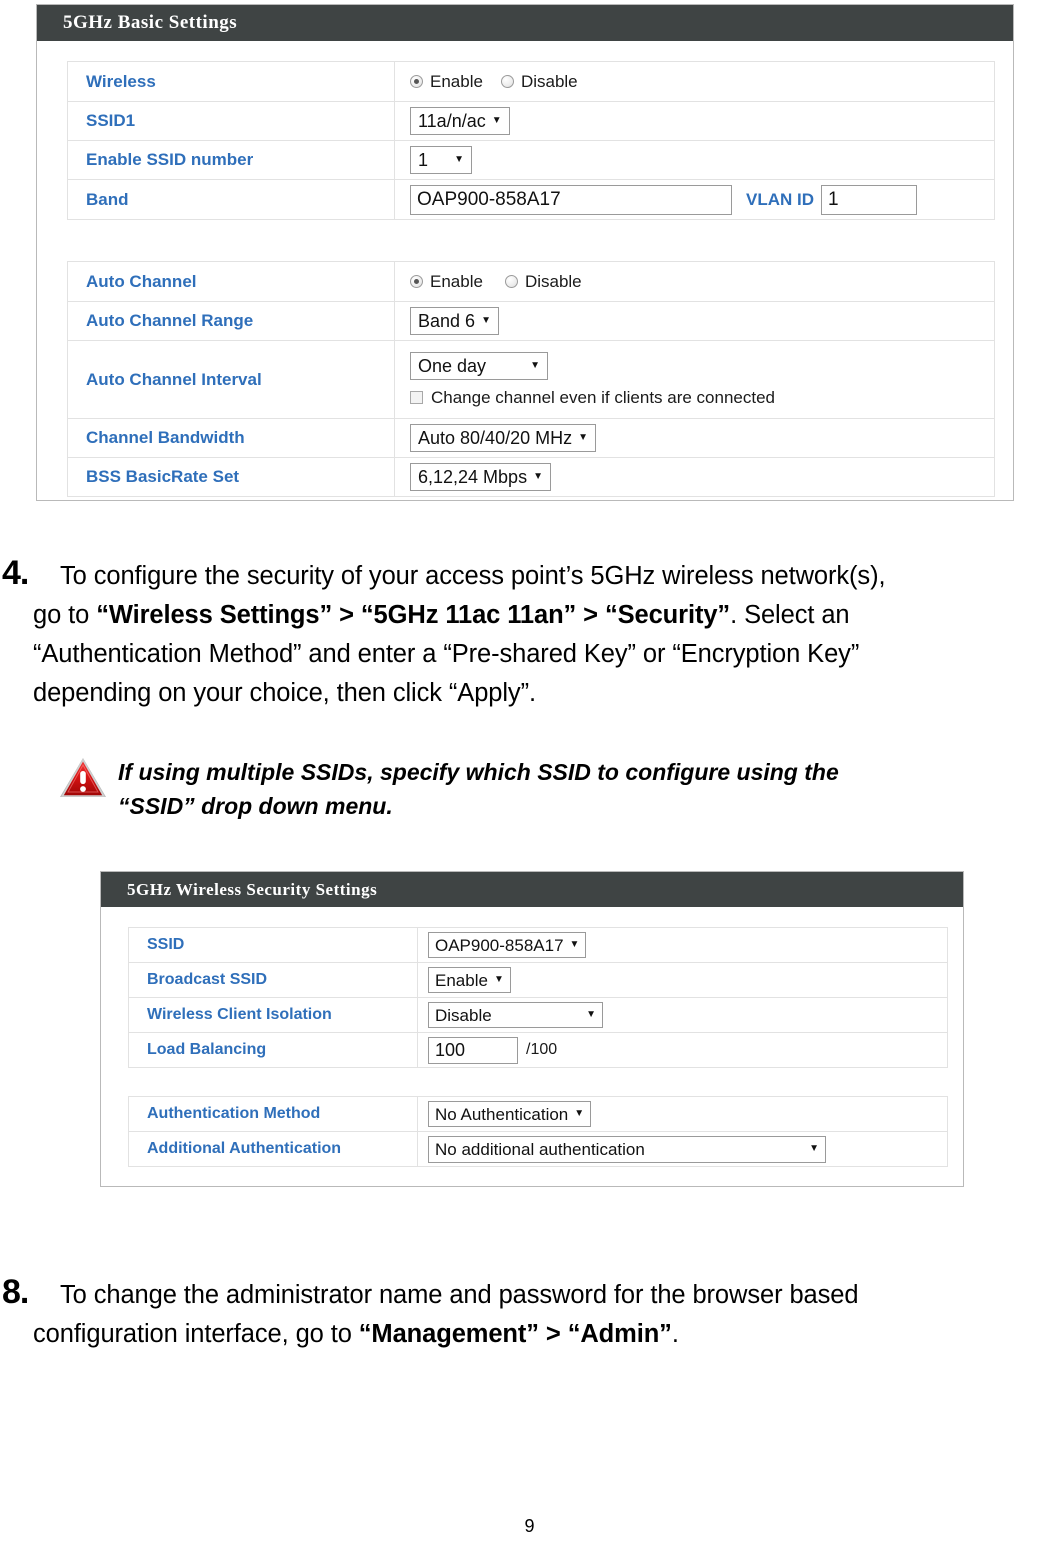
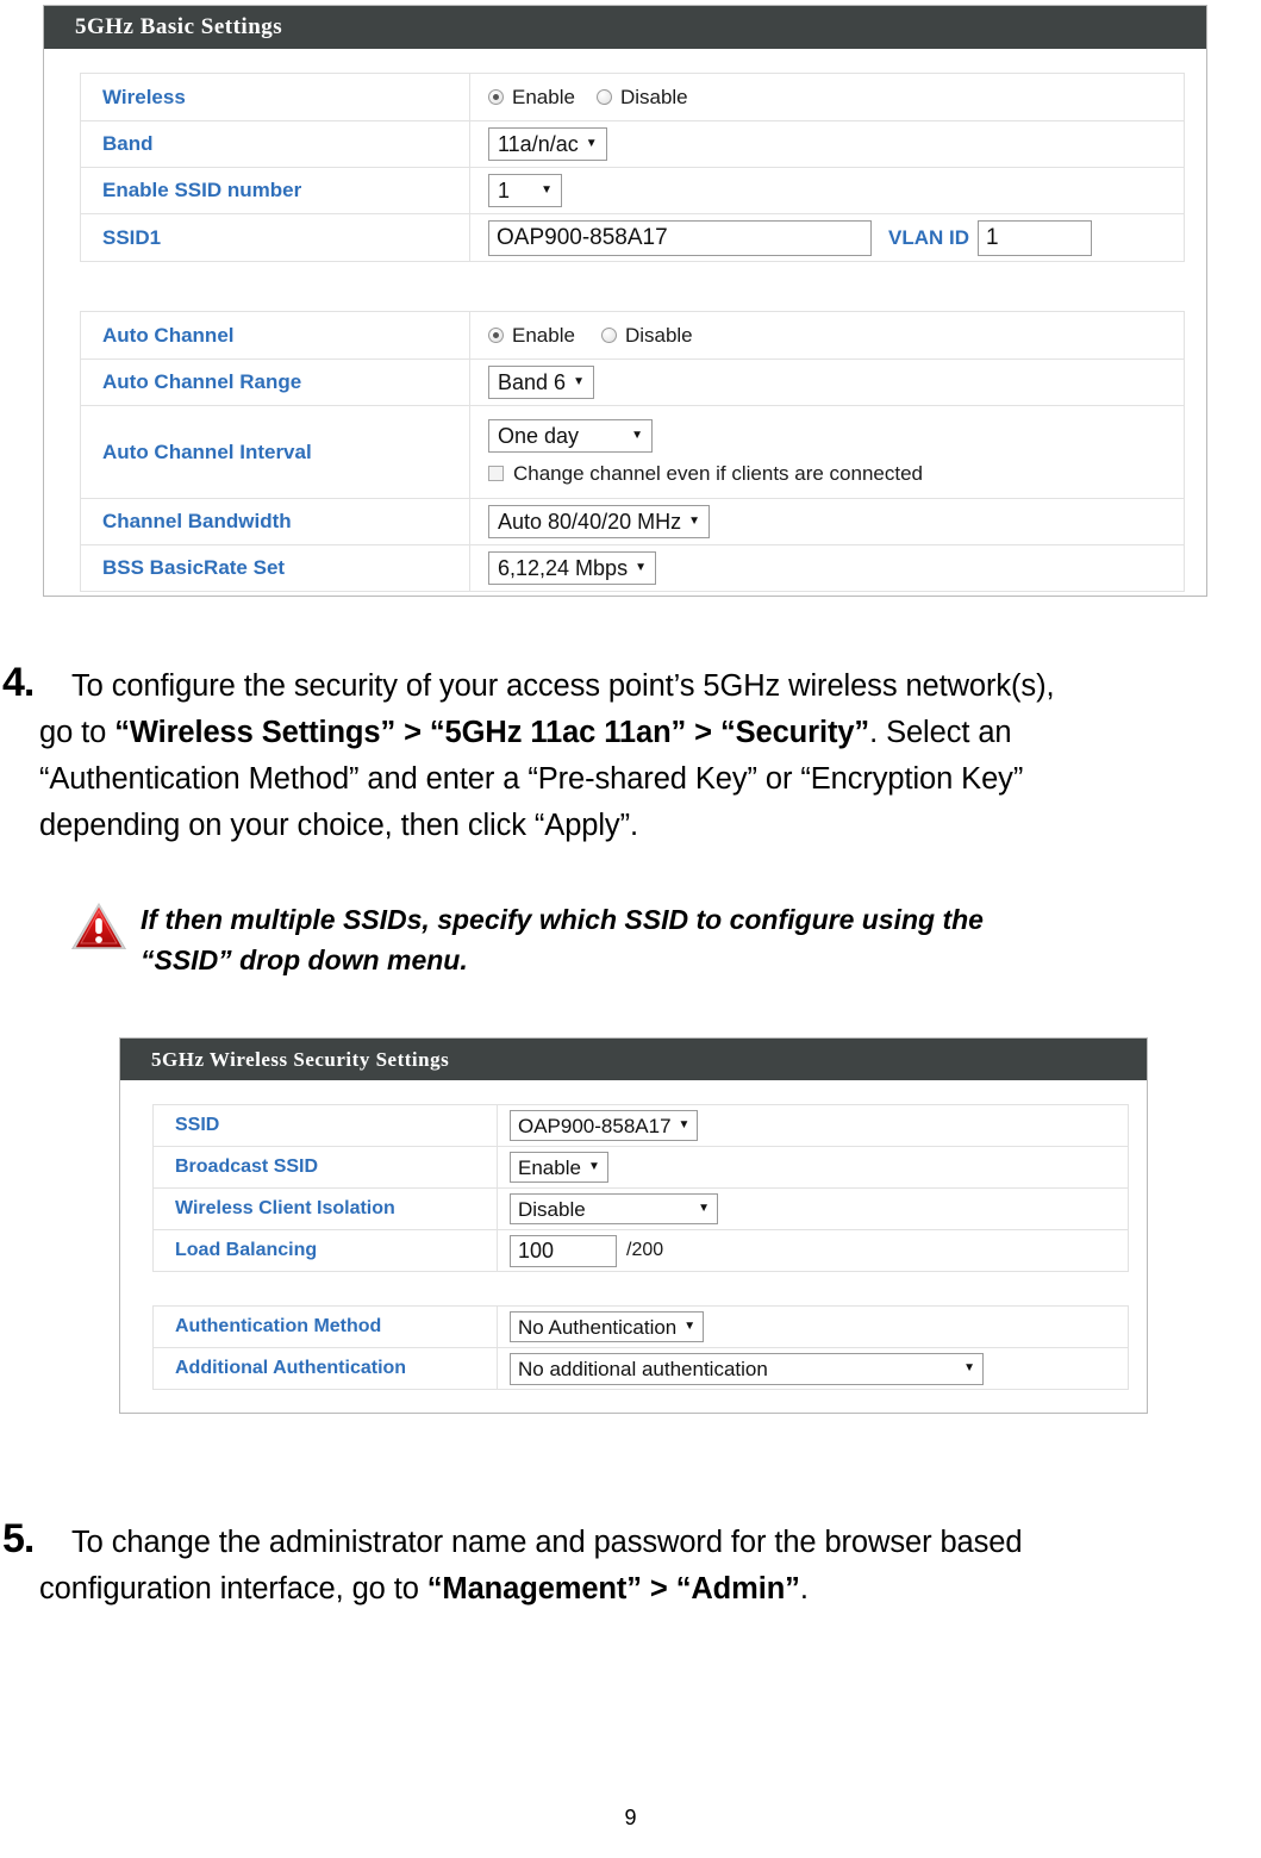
  5GHz Basic Settings
  Wireless	Enable Disable
- SSID1	11a/n/ac ▼
+ Band	11a/n/ac ▼
  Enable SSID number	1 ▼
- Band	OAP900-858A17 VLAN ID 1
+ SSID1	OAP900-858A17 VLAN ID 1
  Auto Channel	Enable Disable
  Auto Channel Range	Band 6 ▼
  Auto Channel Interval	One day ▼ Change channel even if clients are connected
  Channel Bandwidth	Auto 80/40/20 MHz ▼
  BSS BasicRate Set	6,12,24 Mbps ▼
  4.
  To configure the security of your access point’s 5GHz wireless network(s),
  go to “Wireless Settings” > “5GHz 11ac 11an” > “Security”. Select an
  “Authentication Method” and enter a “Pre-shared Key” or “Encryption Key”
  depending on your choice, then click “Apply”.
- If using multiple SSIDs, specify which SSID to configure using the
+ If then multiple SSIDs, specify which SSID to configure using the
  “SSID” drop down menu.
  5GHz Wireless Security Settings
  SSID	OAP900-858A17 ▼
  Broadcast SSID	Enable ▼
  Wireless Client Isolation	Disable ▼
- Load Balancing	100 /100
+ Load Balancing	100 /200
  Authentication Method	No Authentication ▼
  Additional Authentication	No additional authentication ▼
- 8.
+ 5.
  To change the administrator name and password for the browser based
  configuration interface, go to “Management” > “Admin”.
  9
